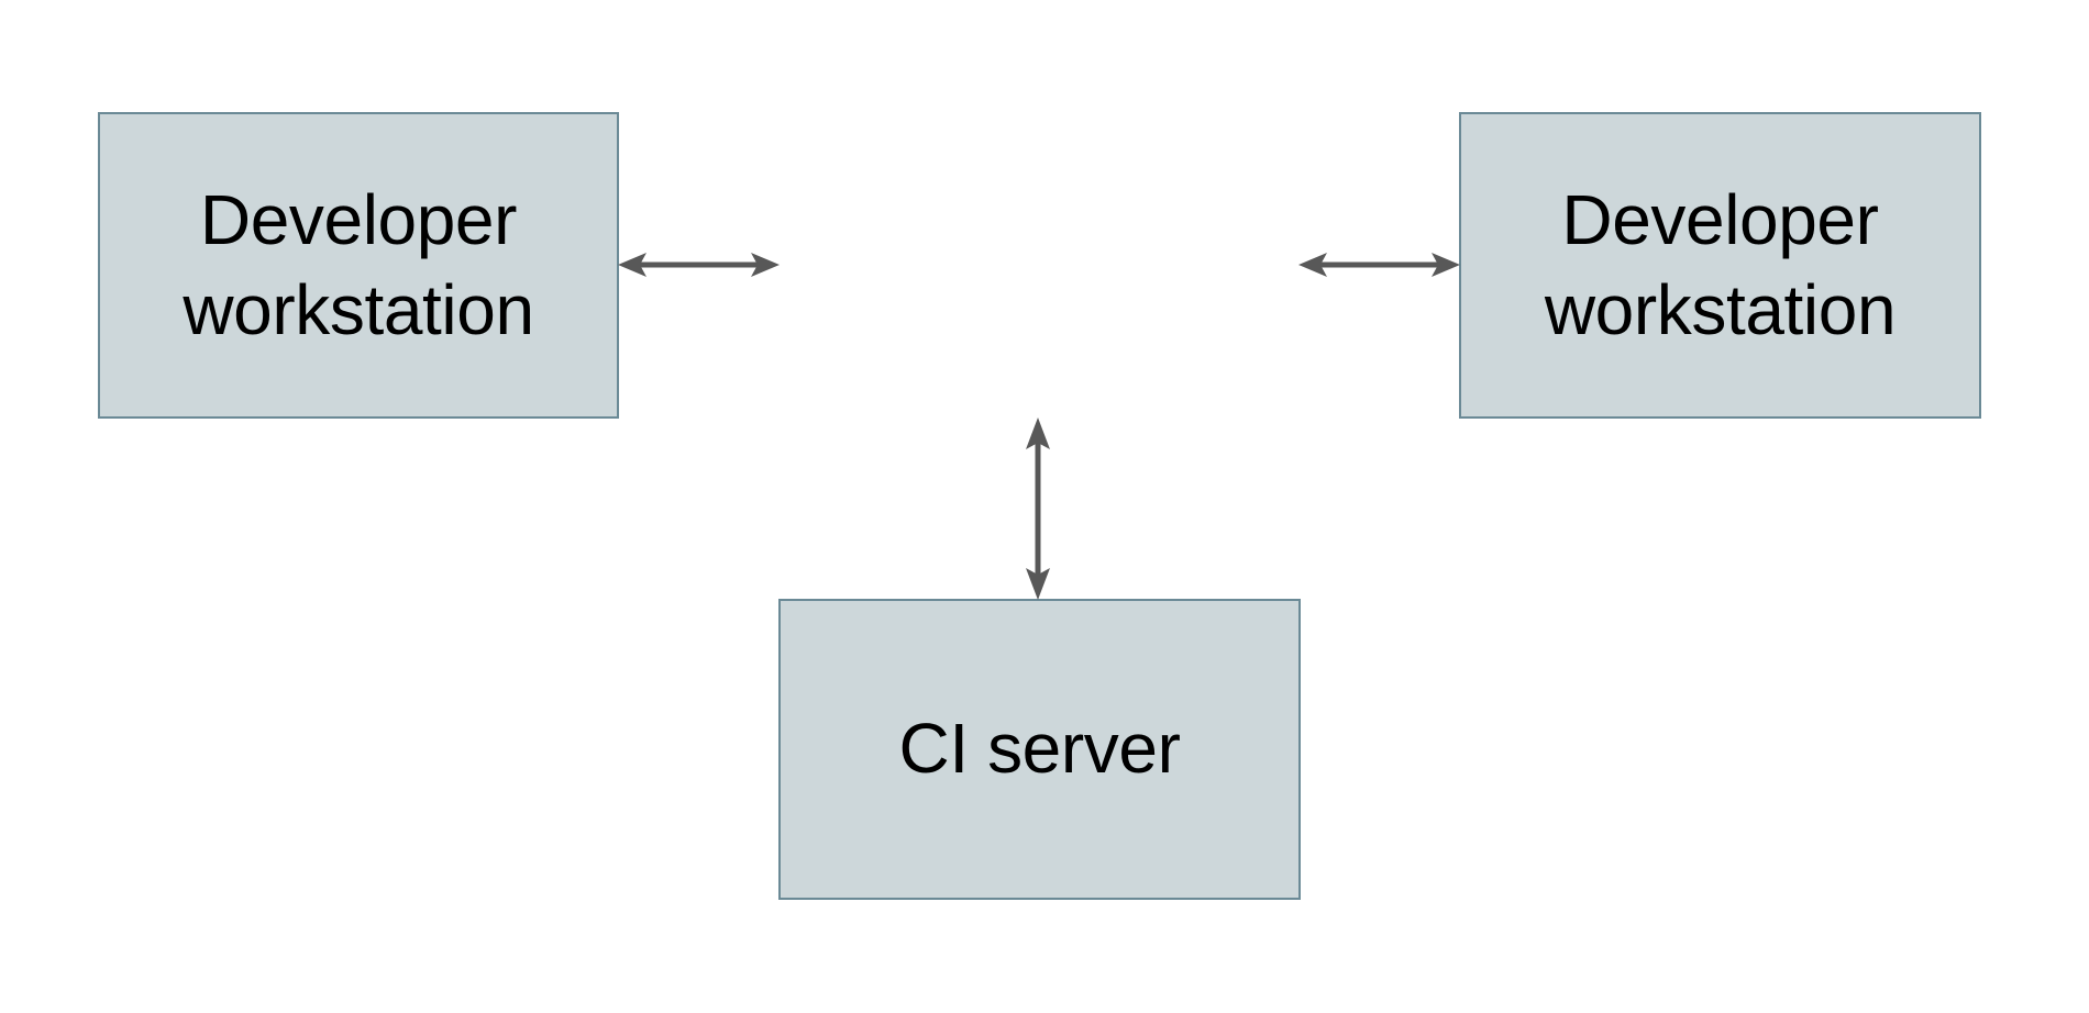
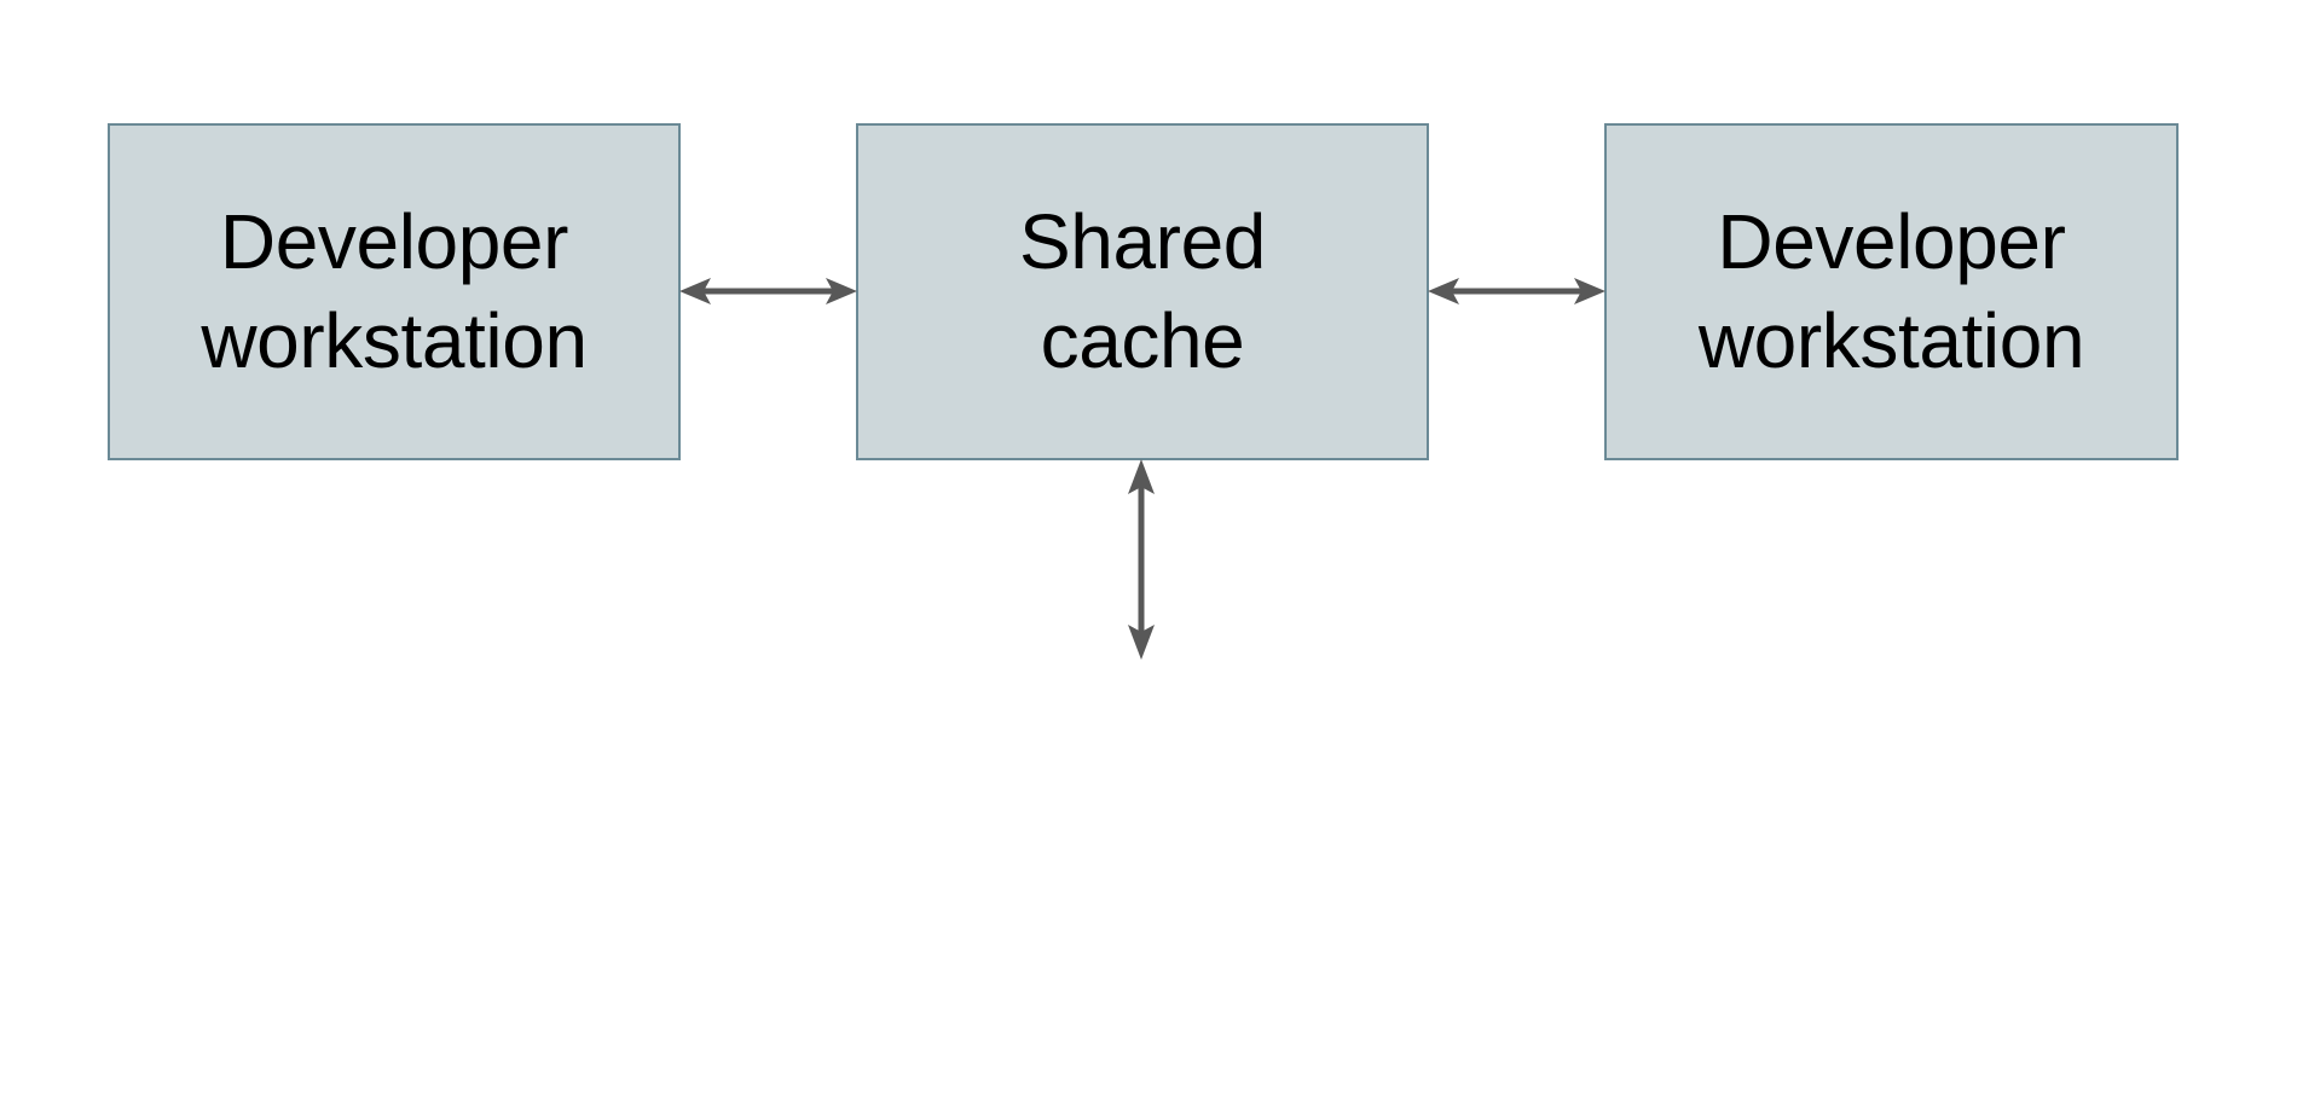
  Developer
  workstation
+ Shared
+ cache
  Developer
  workstation
- CI server
